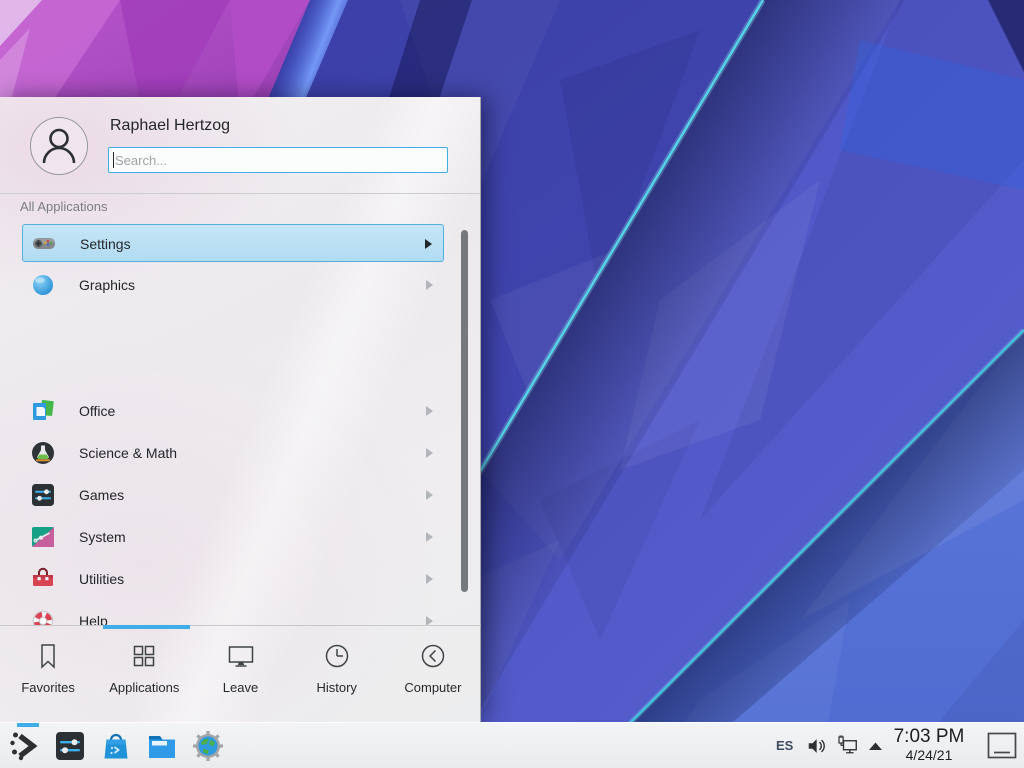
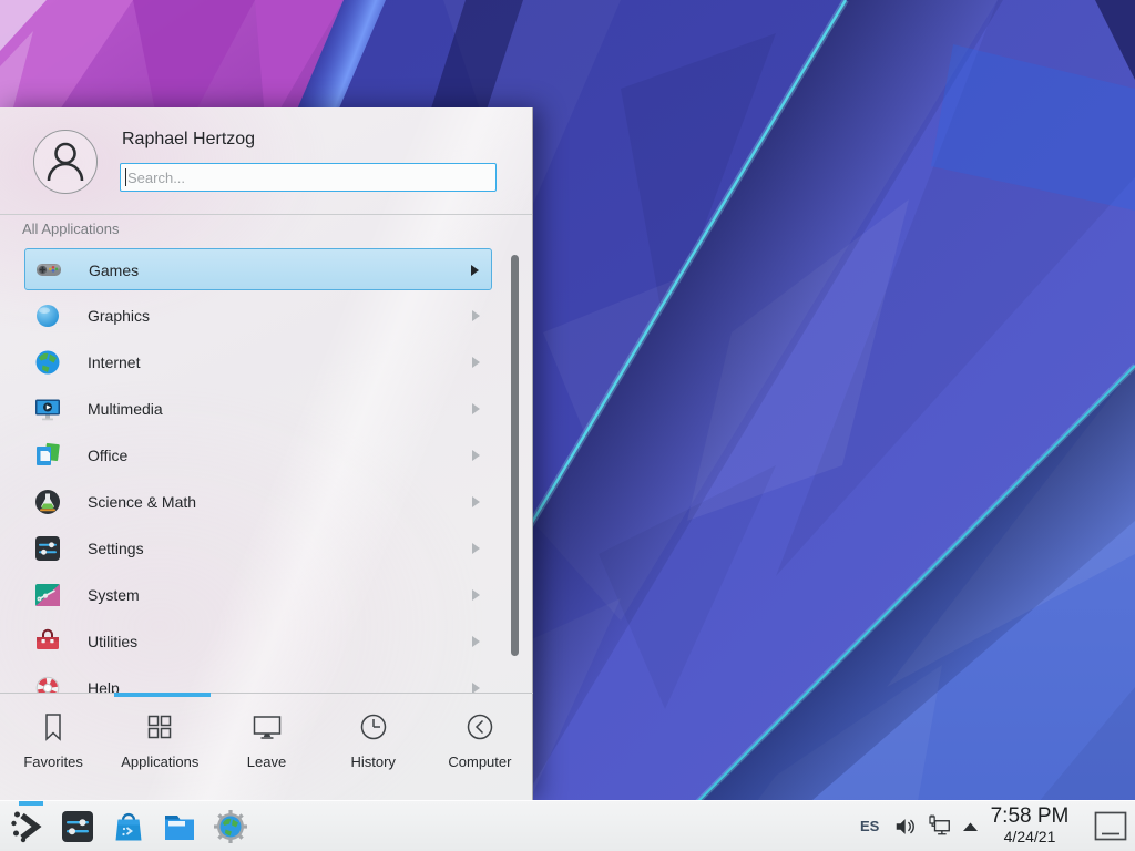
  Raphael Hertzog
  Search...
  All Applications
- Settings
+ Games
  Graphics
+ Internet
+ Multimedia
  Office
  Science & Math
- Games
+ Settings
  System
  Utilities
  Help
  Favorites
  Applications
  Leave
  History
  Computer
  ES
- 7:03 PM
+ 7:58 PM
  4/24/21
